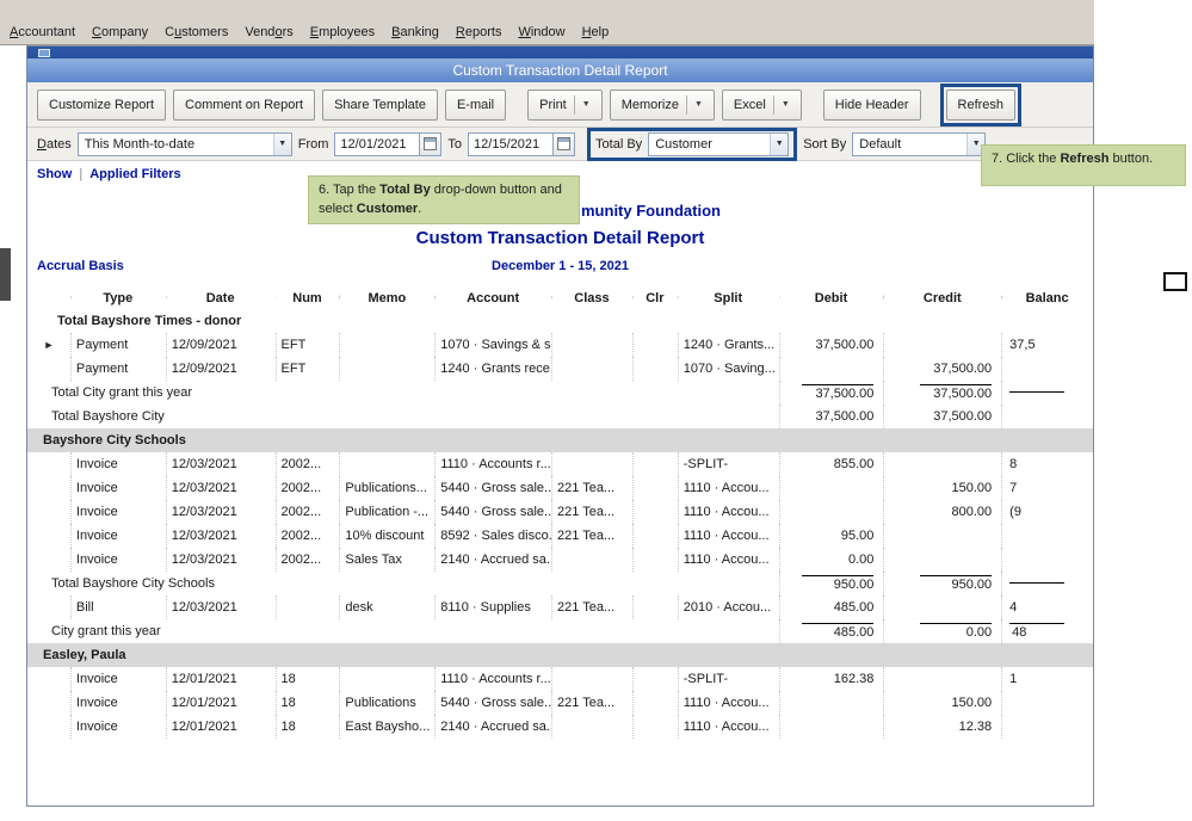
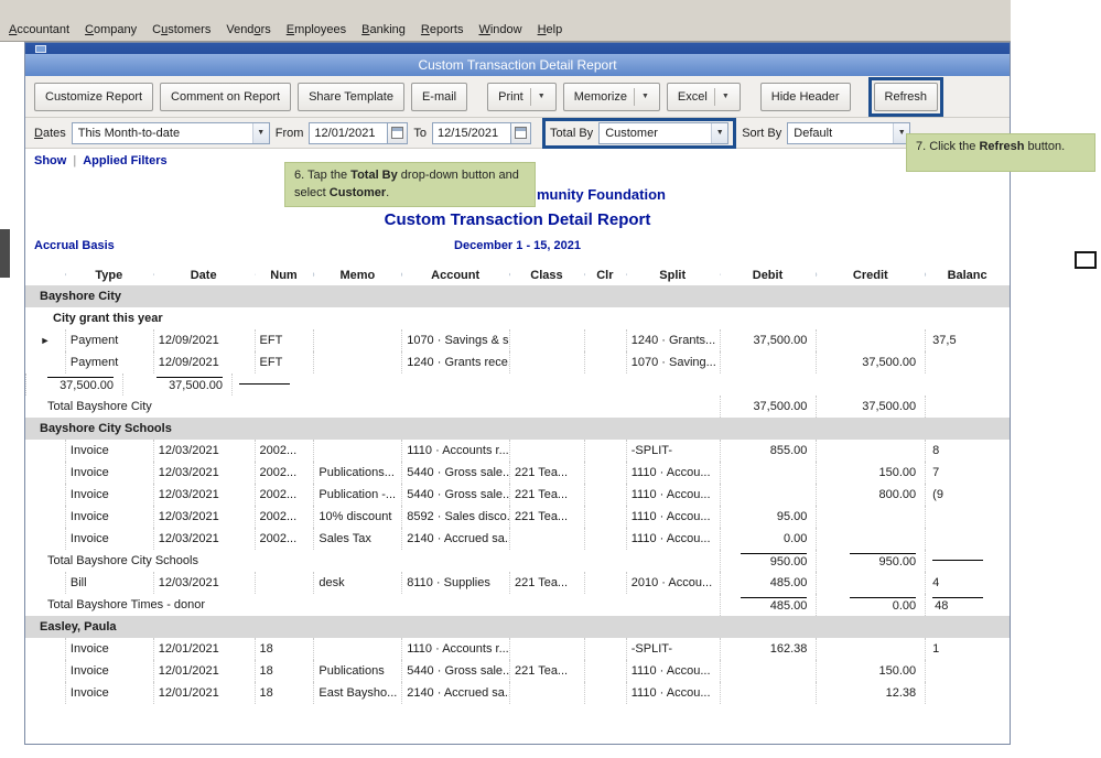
  Accountant
  Company
  Customers
  Vendors
  Employees
  Banking
  Reports
  Window
  Help
  Custom Transaction Detail Report
  Customize Report
  Comment on Report
  Share Template
  E-mail
  Print
  Memorize
  Excel
  Hide Header
  Refresh
  Dates
  This Month-to-date
  From
  12/01/2021
  To
  12/15/2021
  Total By
  Customer
  Sort By
  Default
  Show
  |
  Applied Filters
  munity Foundation
  Custom Transaction Detail Report
  December 1 - 15, 2021
  Accrual Basis
  Type
  Date
  Num
  Memo
  Account
  Class
  Clr
  Split
  Debit
  Credit
  Balanc
+ Bayshore City
- Total Bayshore Times - donor
+ City grant this year
  ►
  Payment
  12/09/2021
  EFT
  1070 · Savings & s
  1240 · Grants...
  37,500.00
  37,5
  Payment
  12/09/2021
  EFT
  1240 · Grants rece
  1070 · Saving...
  37,500.00
- Total City grant this year
  37,500.00
  37,500.00
  Total Bayshore City
  37,500.00
  37,500.00
  Bayshore City Schools
  Invoice
  12/03/2021
  2002...
  1110 · Accounts r...
  -SPLIT-
  855.00
  8
  Invoice
  12/03/2021
  2002...
  Publications...
  5440 · Gross sale..
  221 Tea...
  1110 · Accou...
  150.00
  7
  Invoice
  12/03/2021
  2002...
  Publication -...
  5440 · Gross sale..
  221 Tea...
  1110 · Accou...
  800.00
  (9
  Invoice
  12/03/2021
  2002...
  10% discount
  8592 · Sales disco.
  221 Tea...
  1110 · Accou...
  95.00
  Invoice
  12/03/2021
  2002...
  Sales Tax
  2140 · Accrued sa.
  1110 · Accou...
  0.00
  Total Bayshore City Schools
  950.00
  950.00
  Bill
  12/03/2021
  desk
  8110 · Supplies
  221 Tea...
  2010 · Accou...
  485.00
  4
- City grant this year
+ Total Bayshore Times - donor
  485.00
  0.00
  48
  Easley, Paula
  Invoice
  12/01/2021
  18
  1110 · Accounts r...
  -SPLIT-
  162.38
  1
  Invoice
  12/01/2021
  18
  Publications
  5440 · Gross sale..
  221 Tea...
  1110 · Accou...
  150.00
  Invoice
  12/01/2021
  18
  East Baysho...
  2140 · Accrued sa.
  1110 · Accou...
  12.38
  6. Tap the Total By drop-down button and select Customer.
  7. Click the Refresh button.
